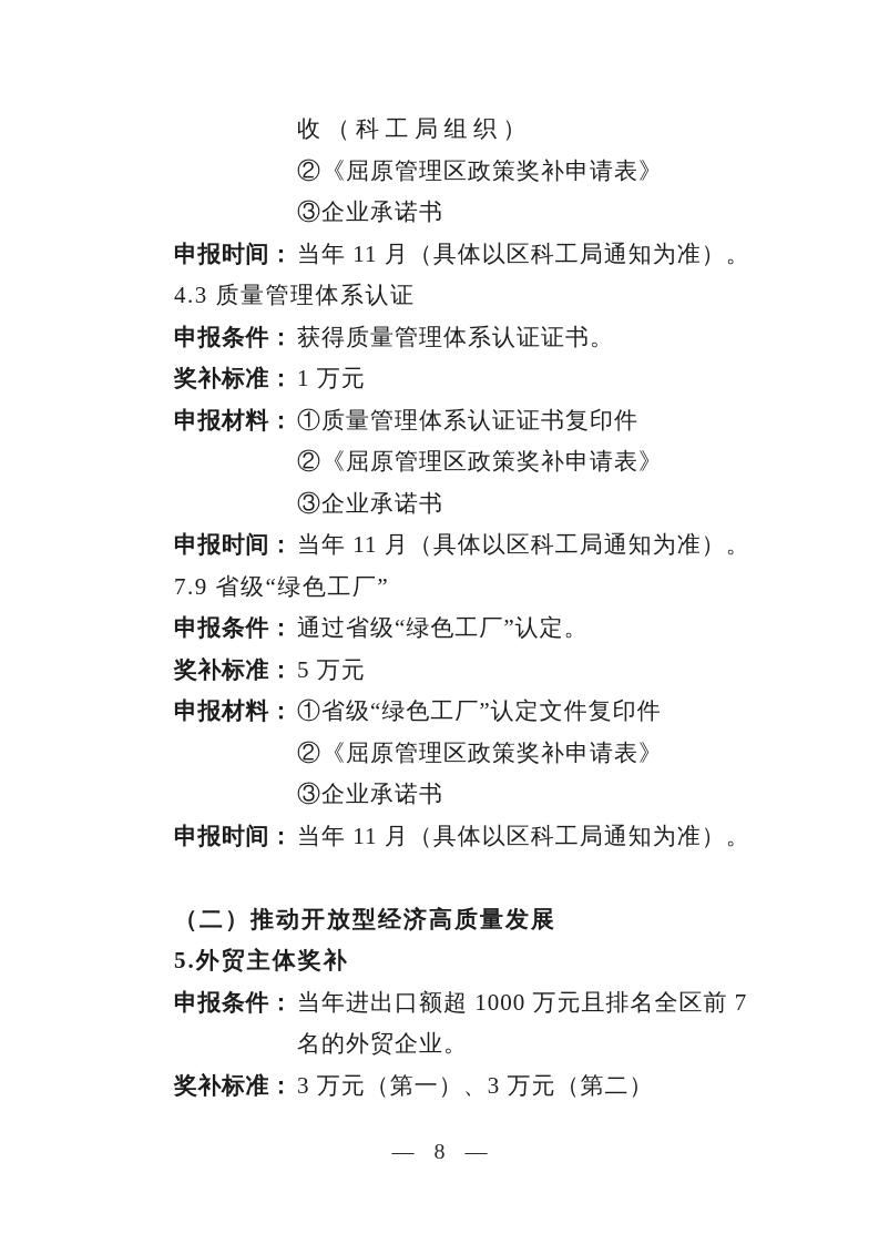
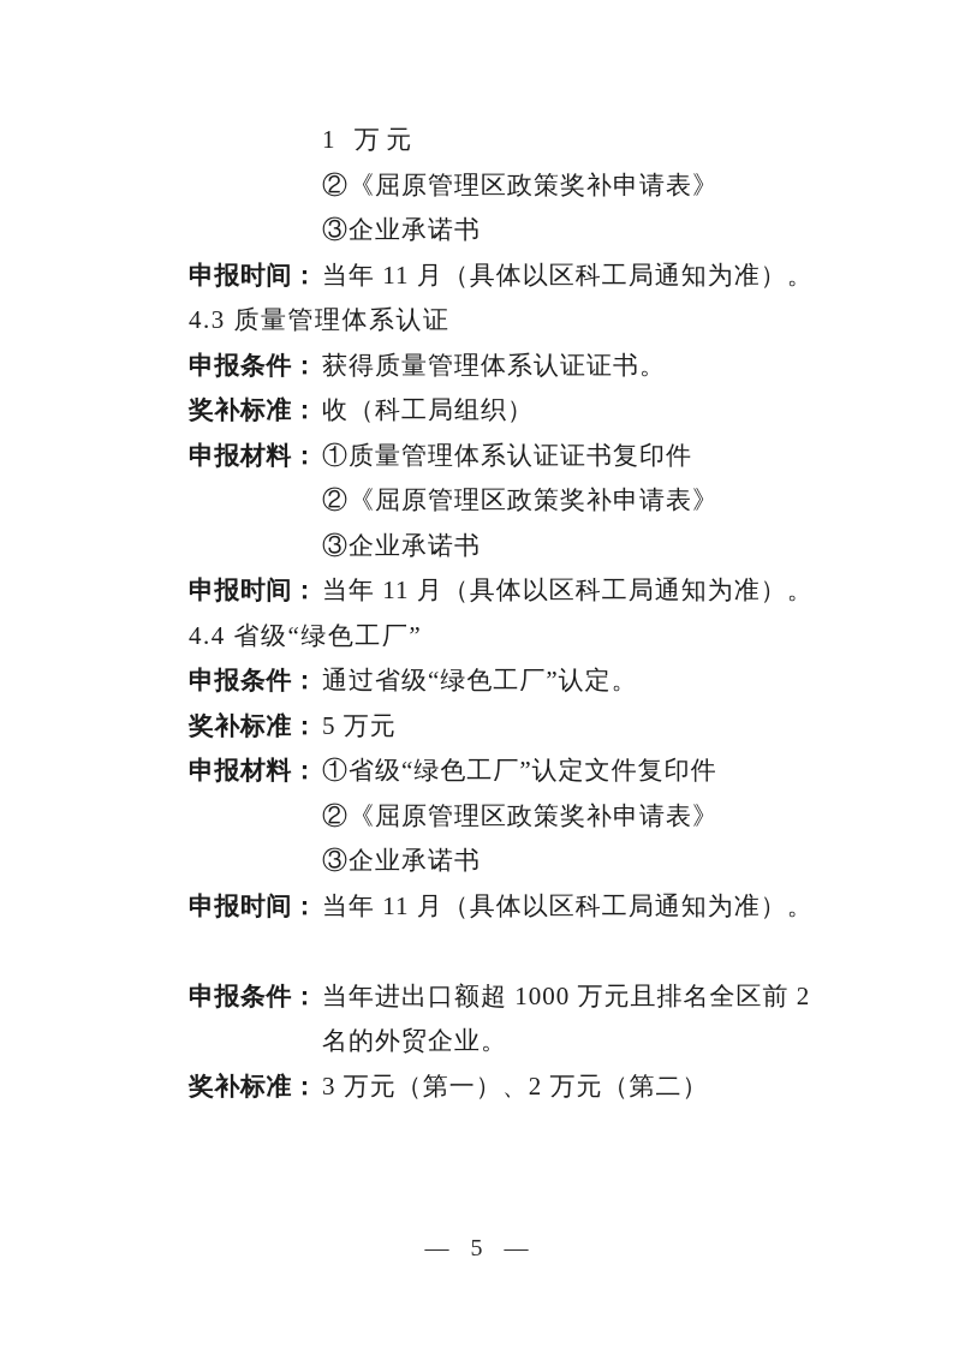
- 收（科工局组织）
+ 1 万元
  ②《屈原管理区政策奖补申请表》
  ③企业承诺书
  申报时间： 当年 11 月（具体以区科工局通知为准）。
  4.3 质量管理体系认证
  申报条件： 获得质量管理体系认证证书。
- 奖补标准： 1 万元
+ 奖补标准： 收（科工局组织）
  申报材料： ①质量管理体系认证证书复印件
  ②《屈原管理区政策奖补申请表》
  ③企业承诺书
  申报时间： 当年 11 月（具体以区科工局通知为准）。
- 7.9 省级“绿色工厂”
+ 4.4 省级“绿色工厂”
  申报条件： 通过省级“绿色工厂”认定。
  奖补标准： 5 万元
  申报材料： ①省级“绿色工厂”认定文件复印件
  ②《屈原管理区政策奖补申请表》
  ③企业承诺书
  申报时间： 当年 11 月（具体以区科工局通知为准）。
- （二）推动开放型经济高质量发展
- 5.外贸主体奖补
- 申报条件： 当年进出口额超 1000 万元且排名全区前 7
+ 申报条件： 当年进出口额超 1000 万元且排名全区前 2
  名的外贸企业。
- 奖补标准： 3 万元（第一）、3 万元（第二）
+ 奖补标准： 3 万元（第一）、2 万元（第二）
- — 8 —
+ — 5 —
